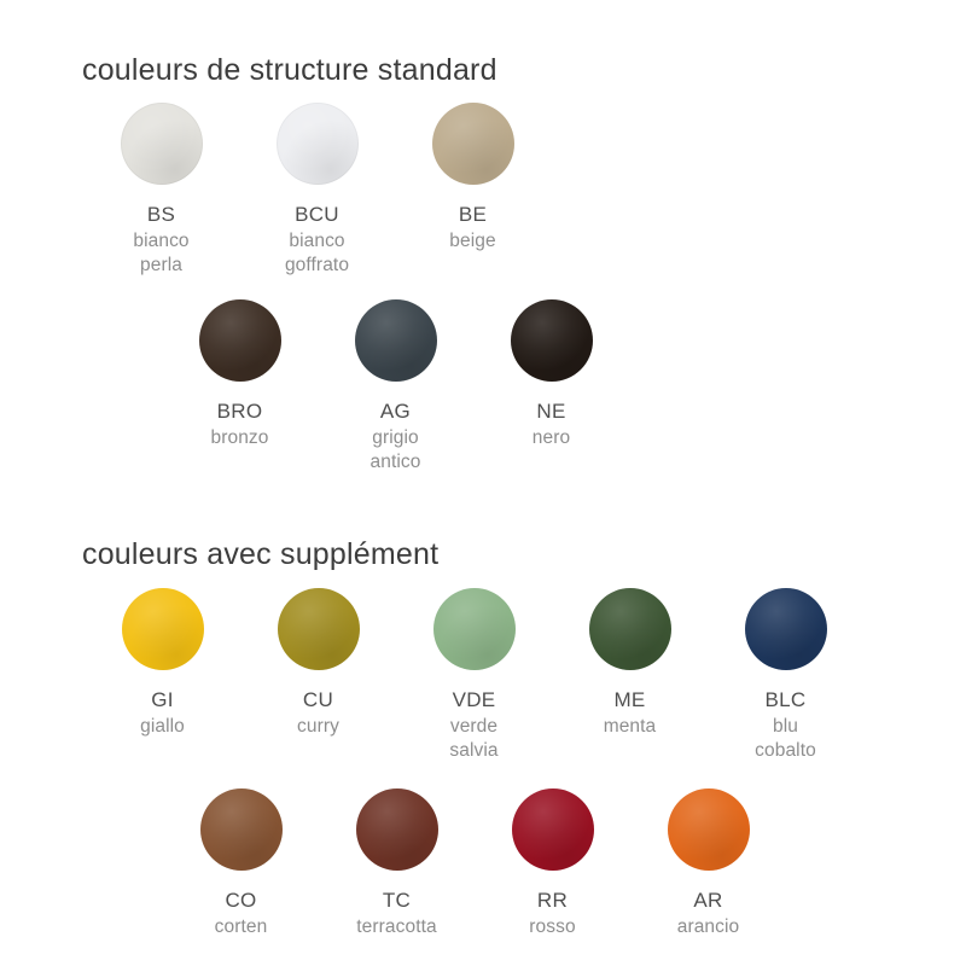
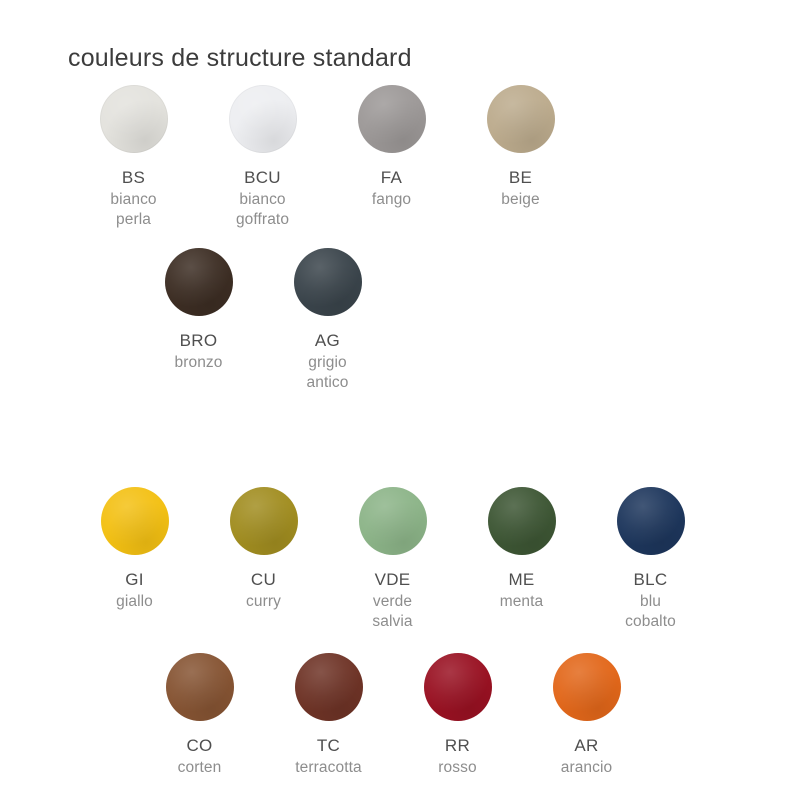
  couleurs de structure standard
  BS
  bianco
  perla
  BCU
  bianco
  goffrato
+ FA
+ fango
  BE
  beige
  BRO
  bronzo
  AG
  grigio
  antico
- NE
- nero
- couleurs avec supplément
  GI
  giallo
  CU
  curry
  VDE
  verde
  salvia
  ME
  menta
  BLC
  blu
  cobalto
  CO
  corten
  TC
  terracotta
  RR
  rosso
  AR
  arancio
